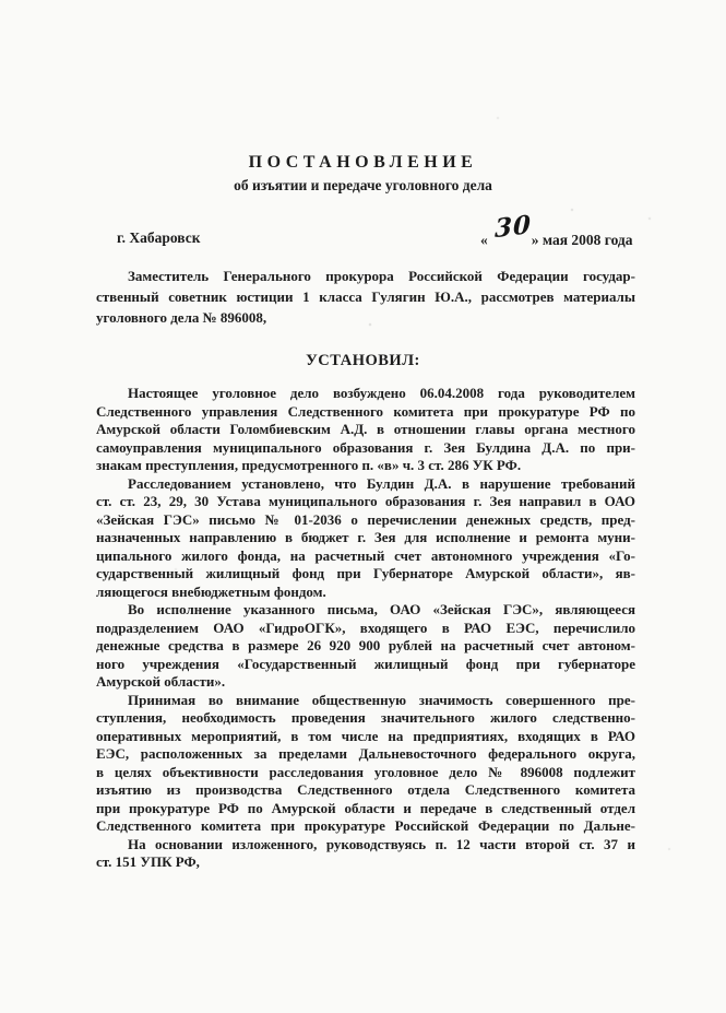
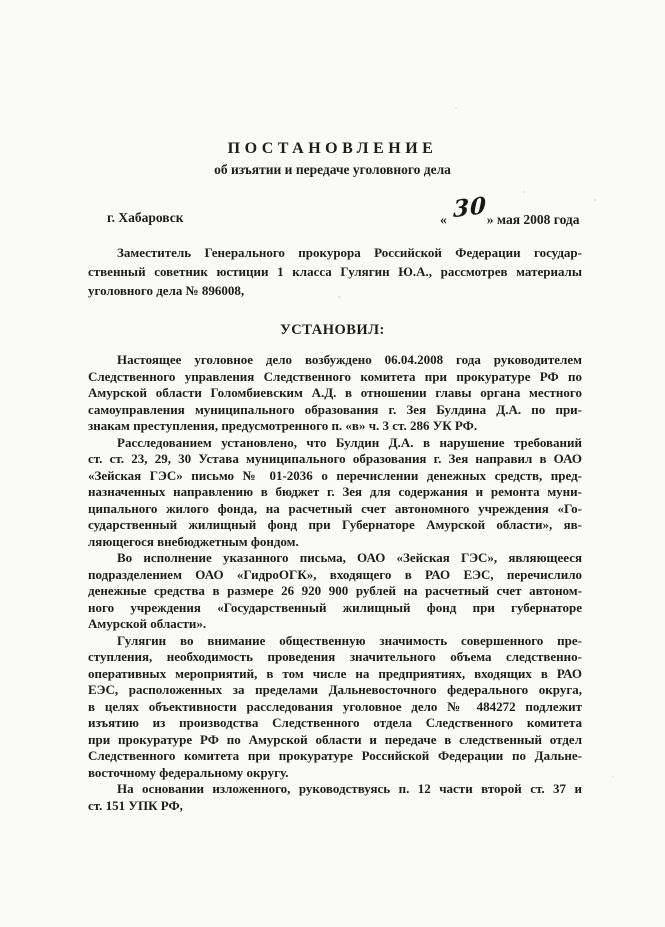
  ПОСТАНОВЛЕНИЕ
  об изъятии и передаче уголовного дела
  г. Хабаровск
  «
  » мая 2008 года
  Заместитель Генерального прокурора Российской Федерации государ-
  ственный советник юстиции 1 класса Гулягин Ю.А., рассмотрев материалы
  уголовного дела № 896008,
  УСТАНОВИЛ:
  Настоящее уголовное дело возбуждено 06.04.2008 года руководителем
  Следственного управления Следственного комитета при прокуратуре РФ по
  Амурской области Голомбиевским А.Д. в отношении главы органа местного
  самоуправления муниципального образования г. Зея Булдина Д.А. по при-
  знакам преступления, предусмотренного п. «в» ч. 3 ст. 286 УК РФ.
  Расследованием установлено, что Булдин Д.А. в нарушение требований
  ст. ст. 23, 29, 30 Устава муниципального образования г. Зея направил в ОАО
  «Зейская ГЭС» письмо № 01-2036 о перечислении денежных средств, пред-
- назначенных направлению в бюджет г. Зея для исполнение и ремонта муни-
+ назначенных направлению в бюджет г. Зея для содержания и ремонта муни-
  ципального жилого фонда, на расчетный счет автономного учреждения «Го-
  сударственный жилищный фонд при Губернаторе Амурской области», яв-
  ляющегося внебюджетным фондом.
  Во исполнение указанного письма, ОАО «Зейская ГЭС», являющееся
  подразделением ОАО «ГидроОГК», входящего в РАО ЕЭС, перечислило
  денежные средства в размере 26 920 900 рублей на расчетный счет автоном-
  ного учреждения «Государственный жилищный фонд при губернаторе
  Амурской области».
- Принимая во внимание общественную значимость совершенного пре-
+ Гулягин во внимание общественную значимость совершенного пре-
- ступления, необходимость проведения значительного жилого следственно-
+ ступления, необходимость проведения значительного объема следственно-
  оперативных мероприятий, в том числе на предприятиях, входящих в РАО
  ЕЭС, расположенных за пределами Дальневосточного федерального округа,
- в целях объективности расследования уголовное дело № 896008 подлежит
+ в целях объективности расследования уголовное дело № 484272 подлежит
  изъятию из производства Следственного отдела Следственного комитета
  при прокуратуре РФ по Амурской области и передаче в следственный отдел
  Следственного комитета при прокуратуре Российской Федерации по Дальне-
+ восточному федеральному округу.
  На основании изложенного, руководствуясь п. 12 части второй ст. 37 и
  ст. 151 УПК РФ,
